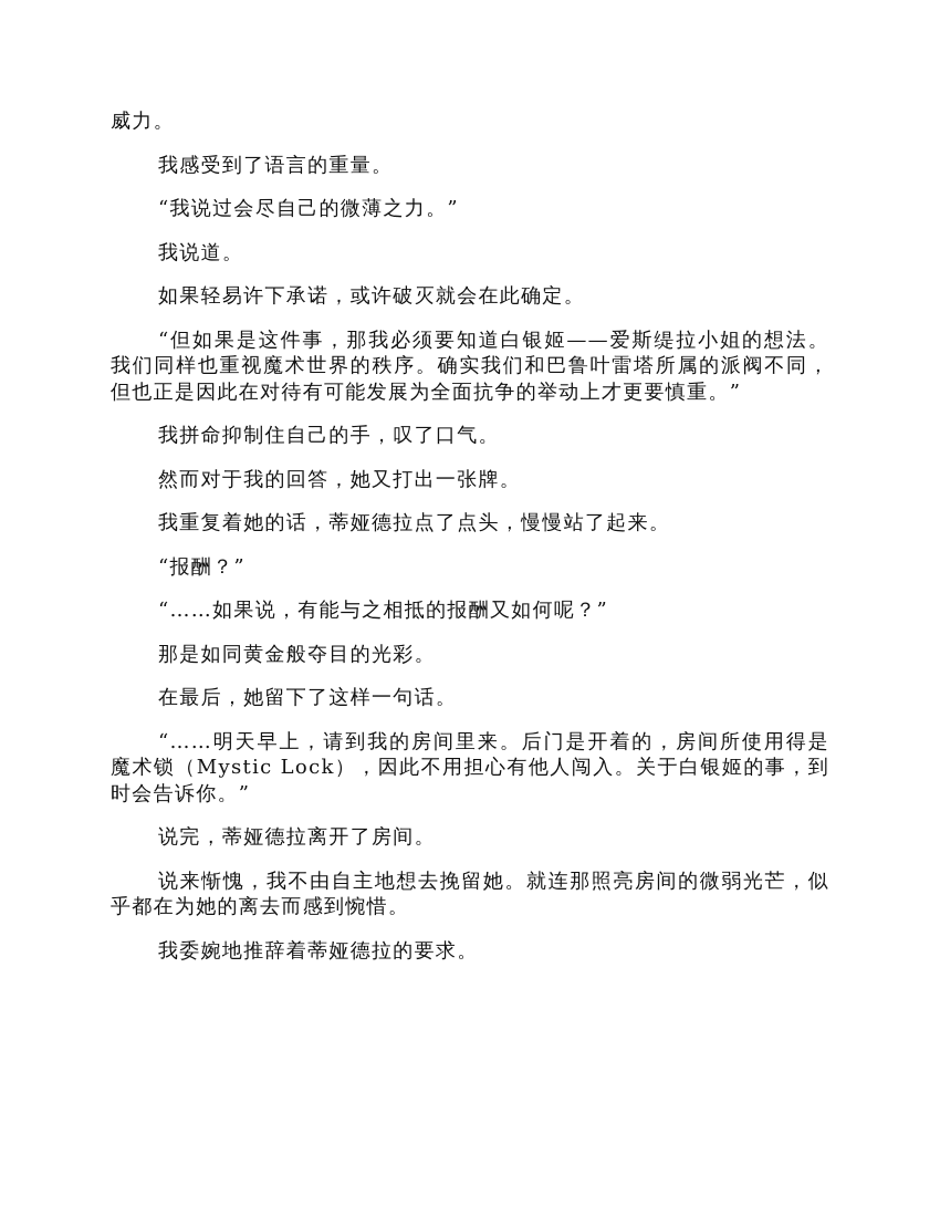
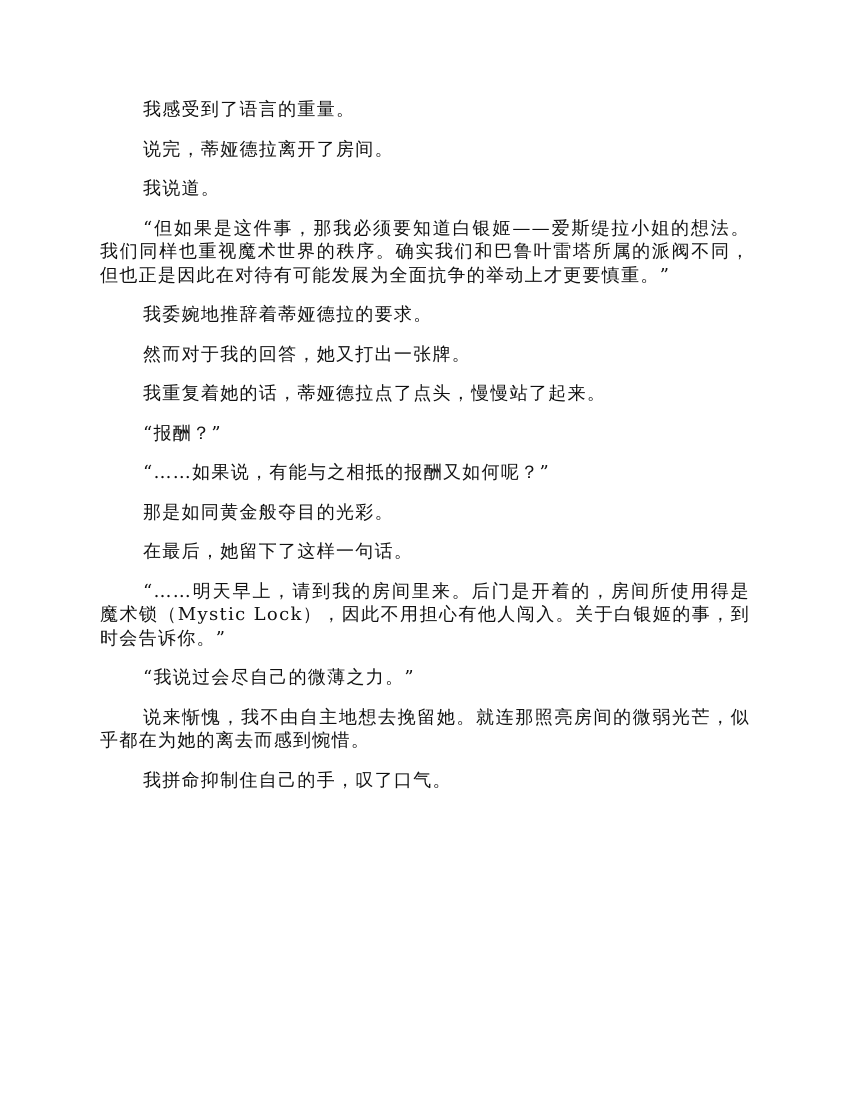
- 威力。
  我感受到了语言的重量。
- “我说过会尽自己的微薄之力。”
+ 说完，蒂娅德拉离开了房间。
  我说道。
- 如果轻易许下承诺，或许破灭就会在此确定。
  “但如果是这件事，那我必须要知道白银姬——爱斯缇拉小姐的想法。我们同样也重视魔术世界的秩序。确实我们和巴鲁叶雷塔所属的派阀不同，但也正是因此在对待有可能发展为全面抗争的举动上才更要慎重。”
- 我拼命抑制住自己的手，叹了口气。
+ 我委婉地推辞着蒂娅德拉的要求。
  然而对于我的回答，她又打出一张牌。
  我重复着她的话，蒂娅德拉点了点头，慢慢站了起来。
  “报酬？”
  “……如果说，有能与之相抵的报酬又如何呢？”
  那是如同黄金般夺目的光彩。
  在最后，她留下了这样一句话。
  “……明天早上，请到我的房间里来。后门是开着的，房间所使用得是魔术锁（Mystic Lock），因此不用担心有他人闯入。关于白银姬的事，到时会告诉你。”
- 说完，蒂娅德拉离开了房间。
+ “我说过会尽自己的微薄之力。”
  说来惭愧，我不由自主地想去挽留她。就连那照亮房间的微弱光芒，似乎都在为她的离去而感到惋惜。
- 我委婉地推辞着蒂娅德拉的要求。
+ 我拼命抑制住自己的手，叹了口气。
